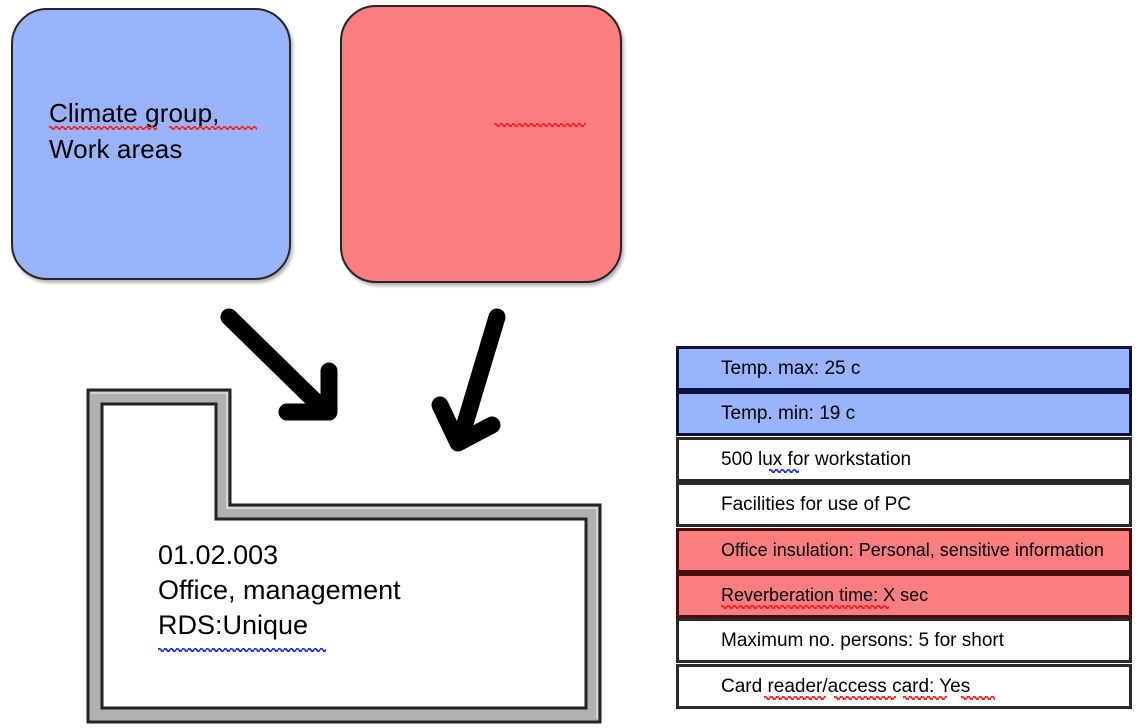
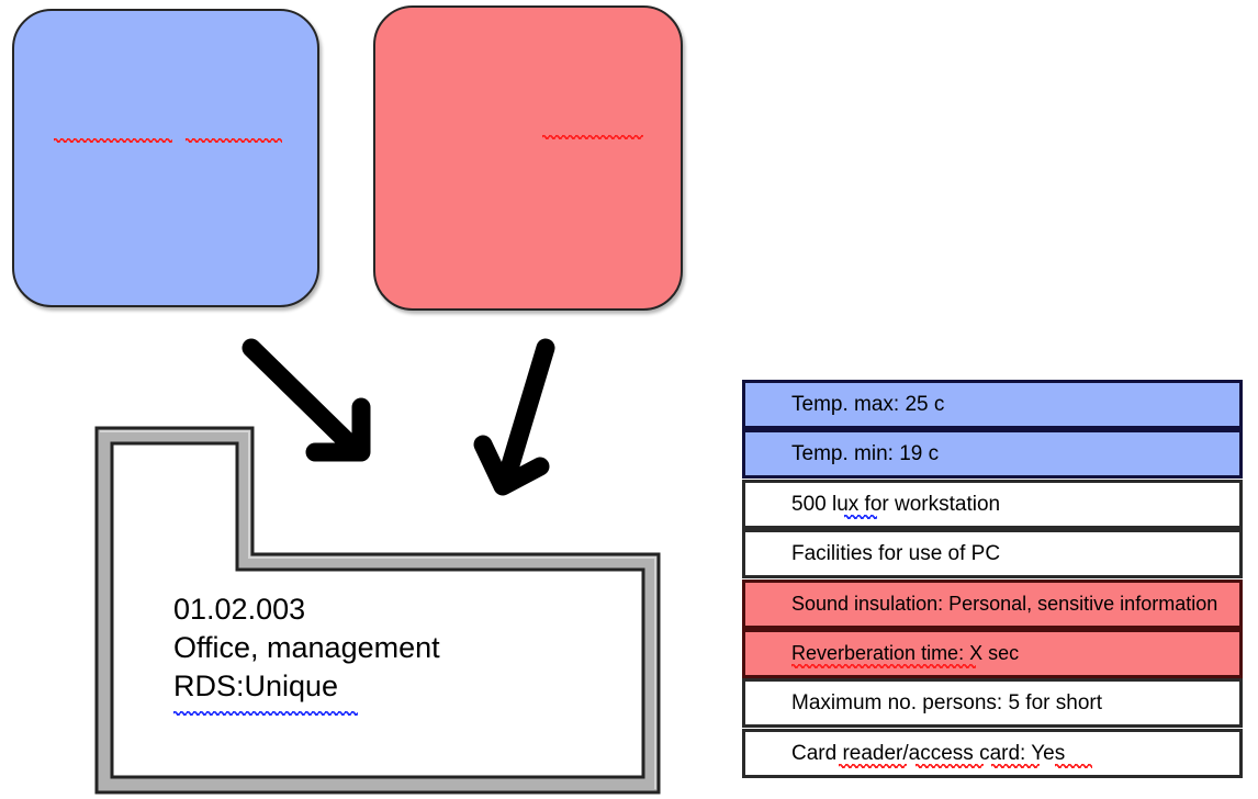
- Climate group,
- Work areas
  01.02.003
  Office, management
  RDS:Unique
  Temp. max: 25 c
  Temp. min: 19 c
  500 lux for workstation
  Facilities for use of PC
- Office insulation: Personal, sensitive information
+ Sound insulation: Personal, sensitive information
  Reverberation time: X sec
  Maximum no. persons: 5 for short
  Card reader/access card: Yes
